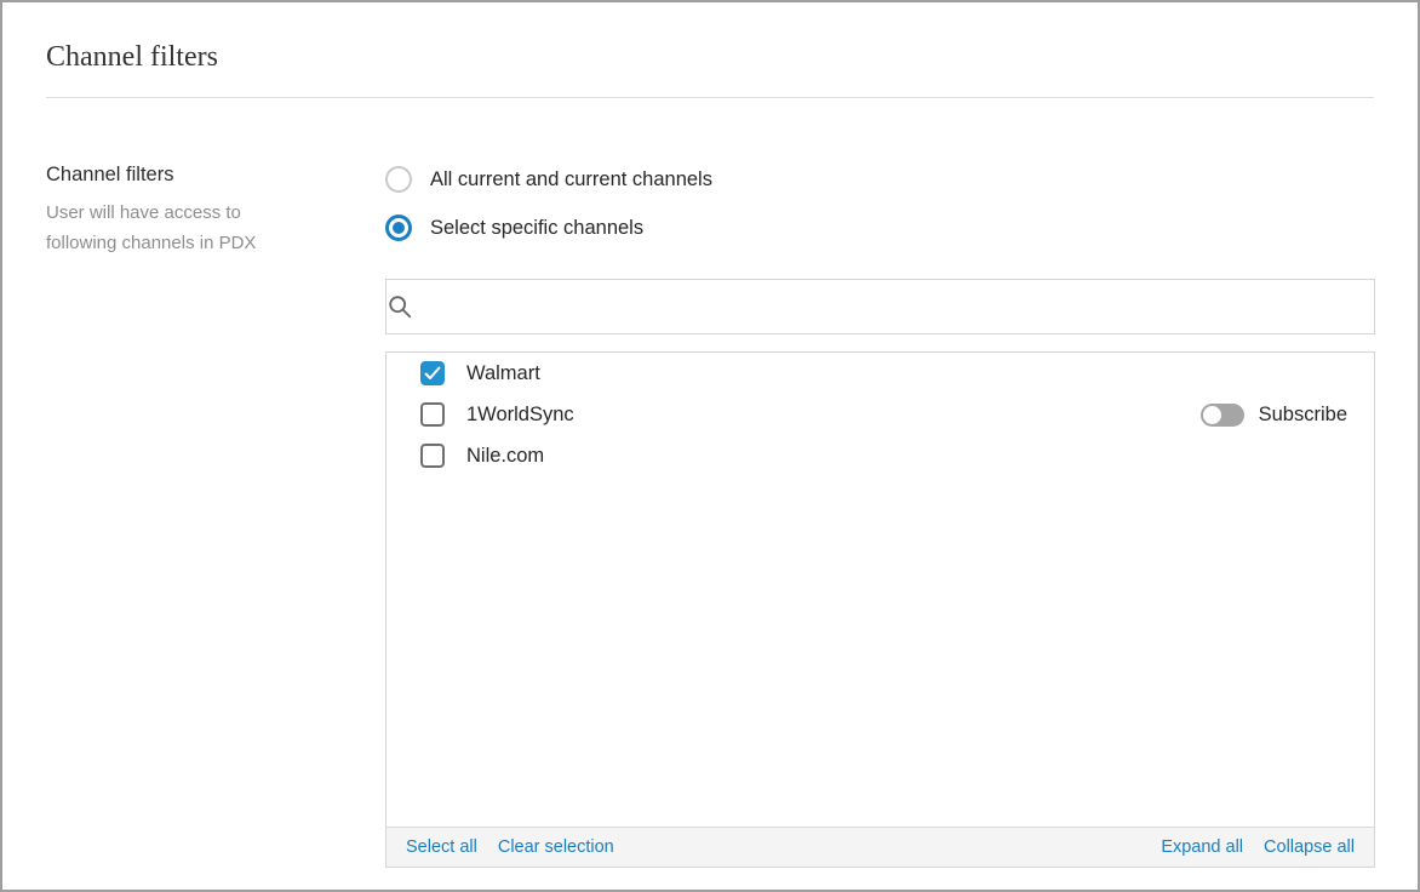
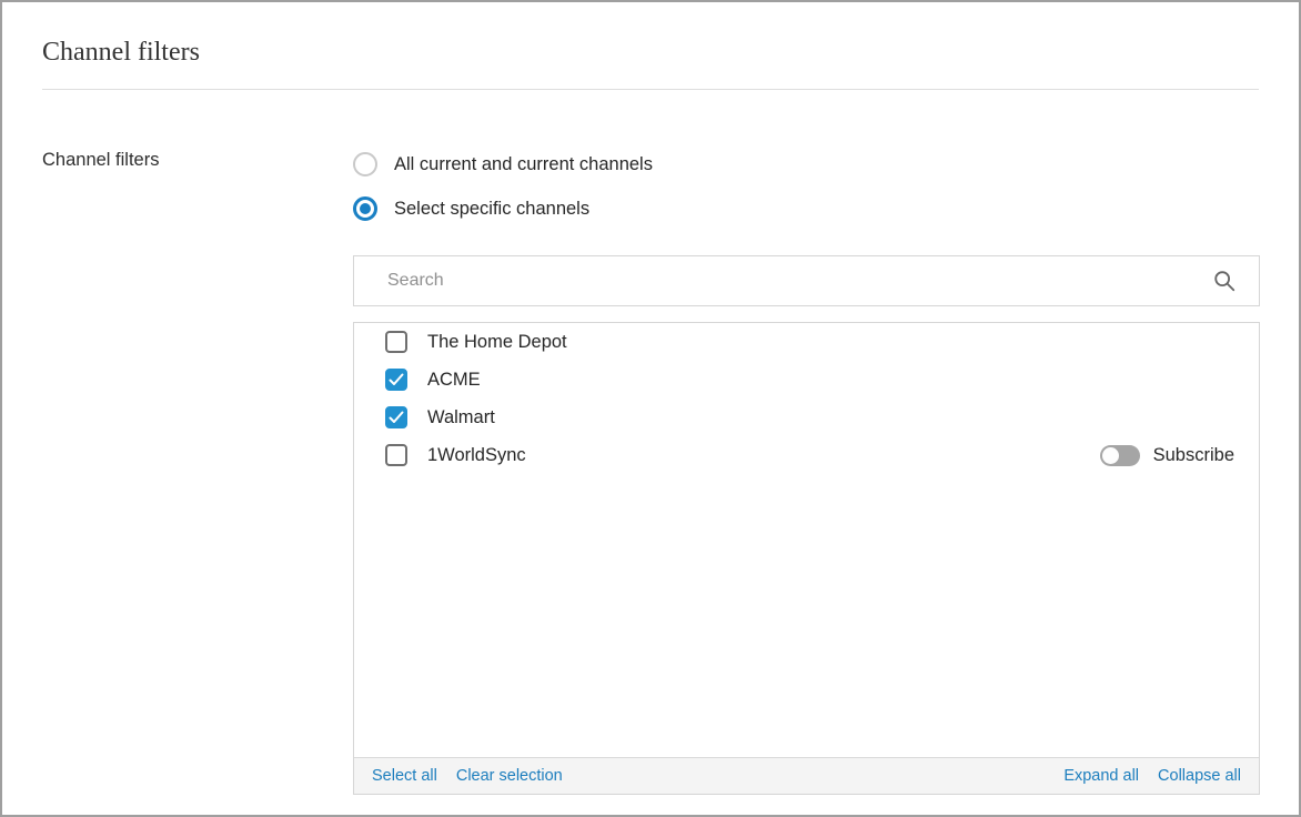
  Channel filters
  Channel filters
- User will have access to
- following channels in PDX
  All current and current channels
  Select specific channels
+ Search
+ The Home Depot
+ ACME
  Walmart
  1WorldSync
  Subscribe
- Nile.com
  Select all
  Clear selection
  Expand all
  Collapse all
